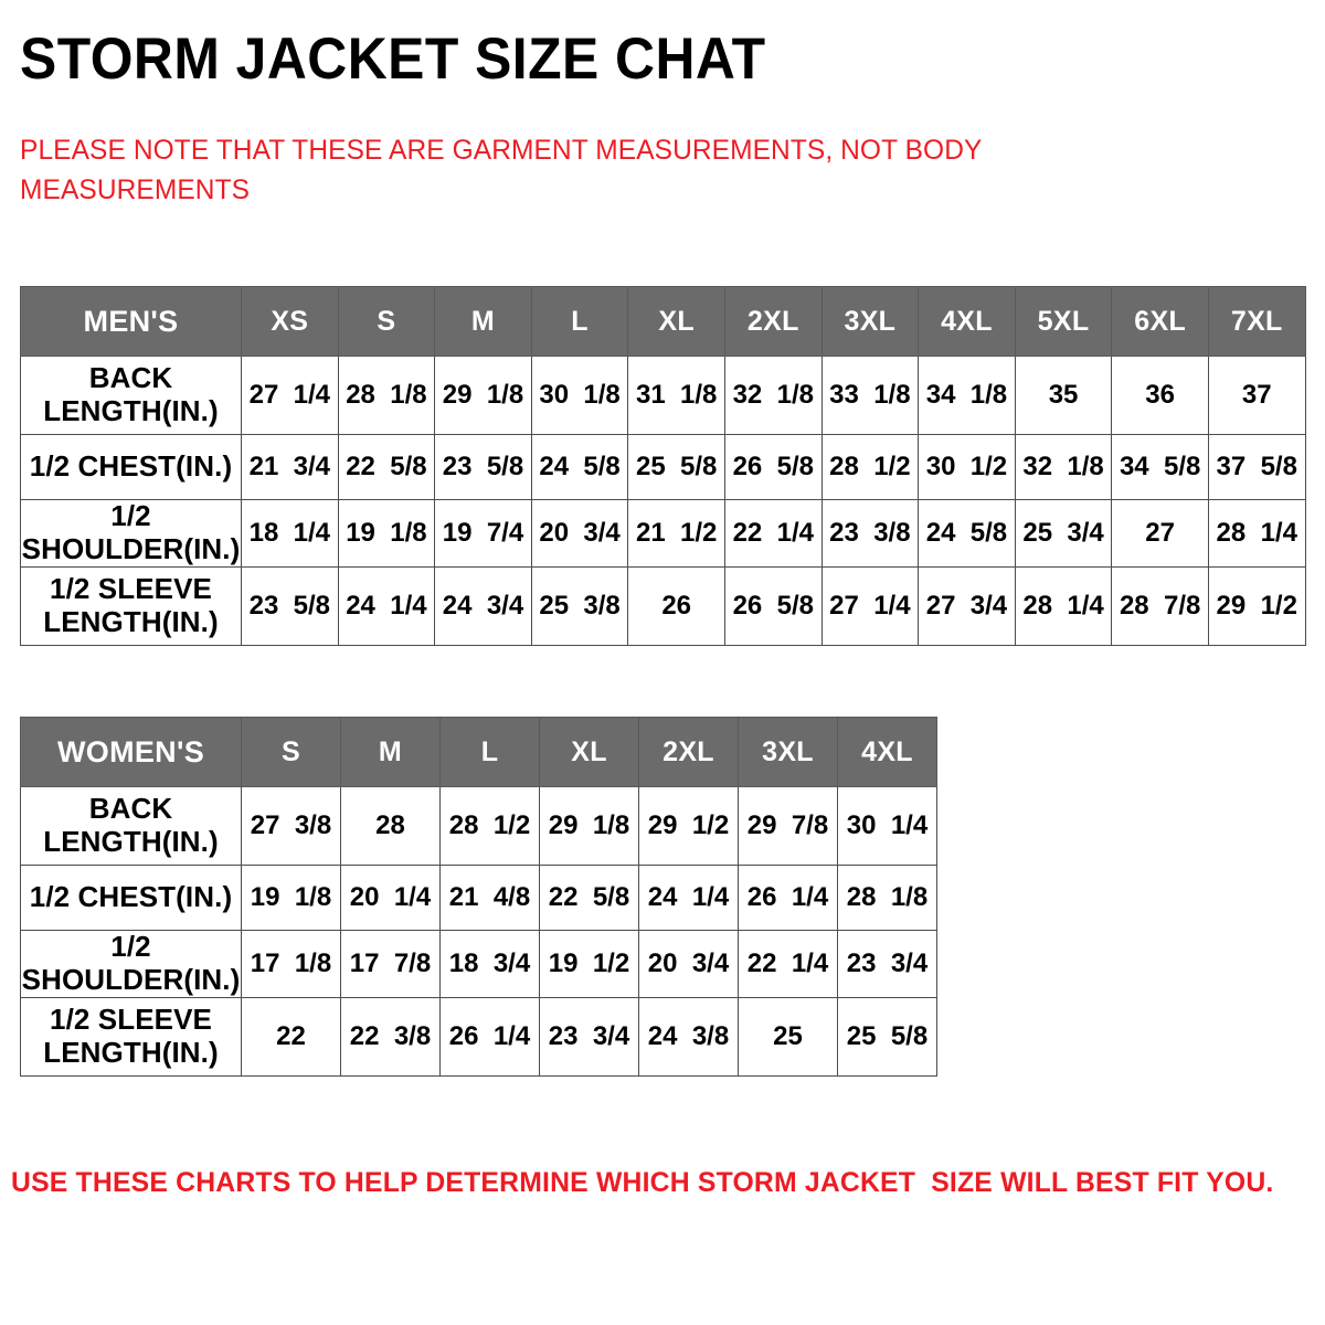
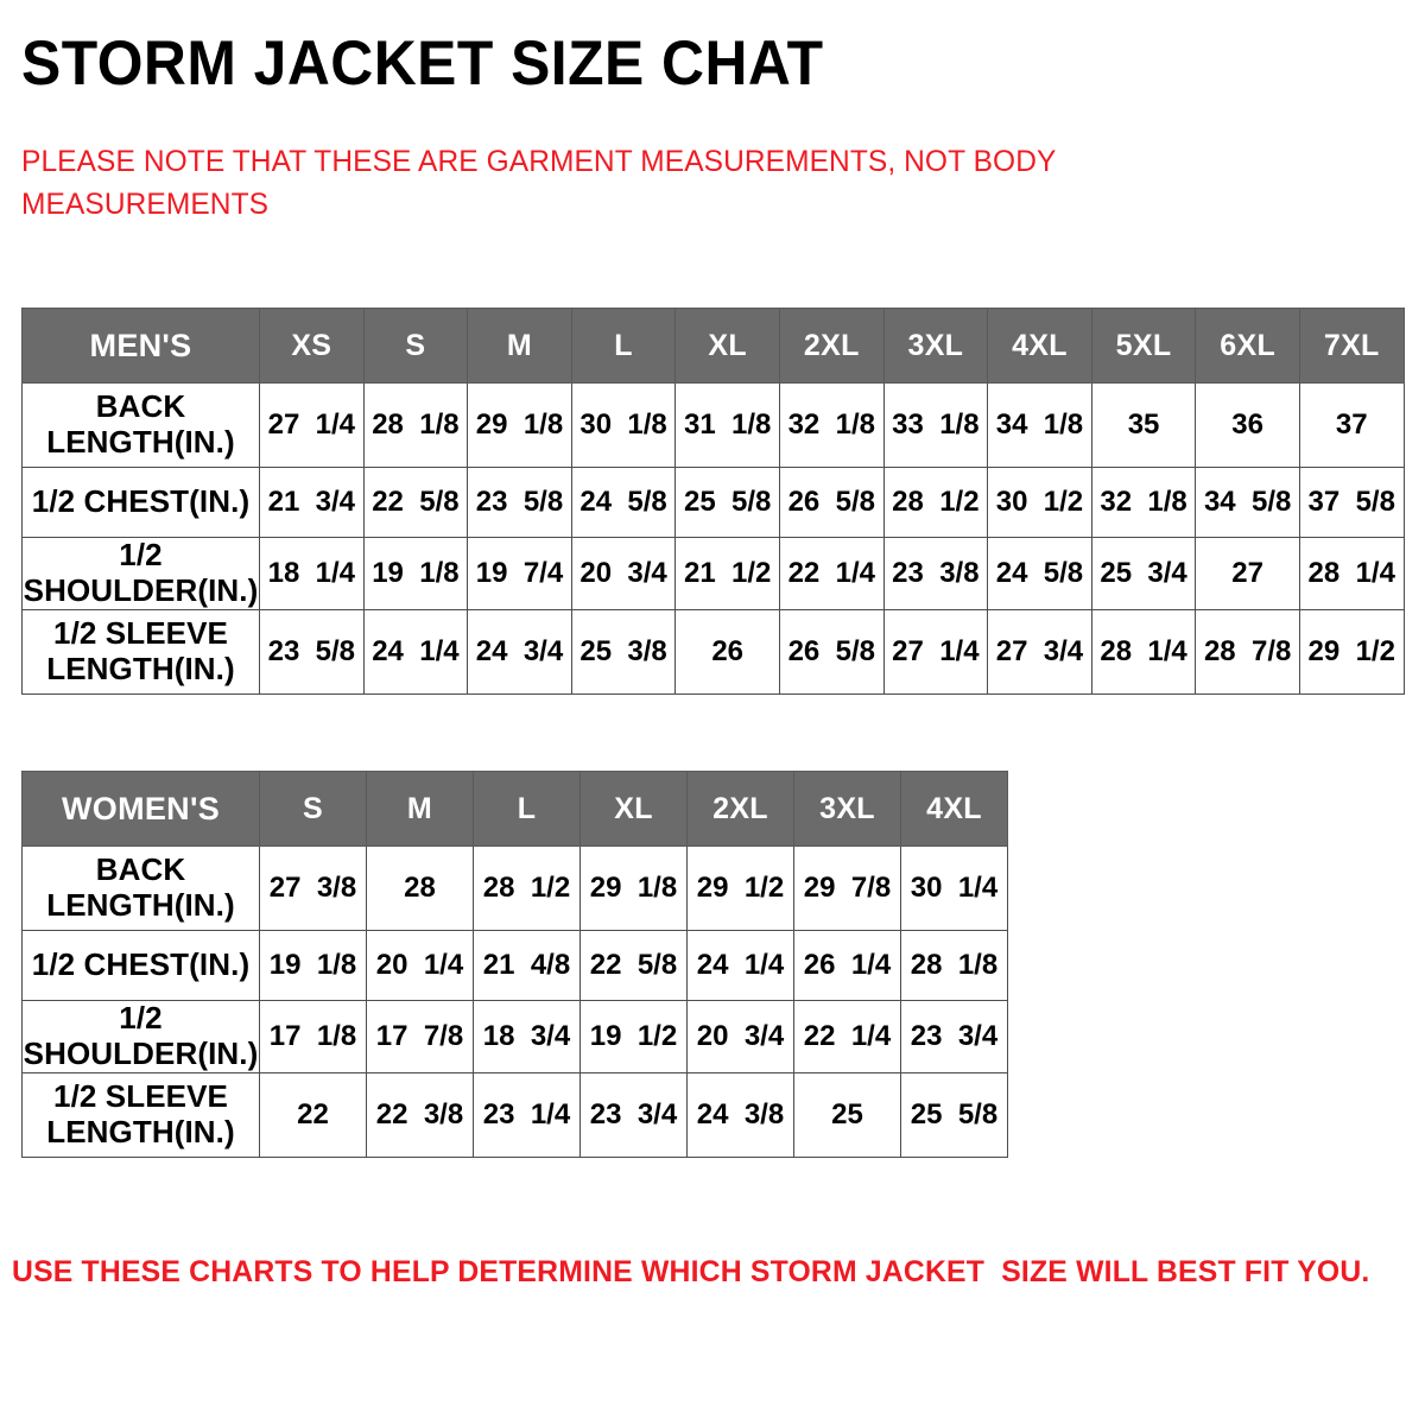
  STORM JACKET SIZE CHAT
  PLEASE NOTE THAT THESE ARE GARMENT MEASUREMENTS, NOT BODY MEASUREMENTS
  MEN'S	XS	S	M	L	XL	2XL	3XL	4XL	5XL	6XL	7XL
  BACK LENGTH(IN.)	27 1/4	28 1/8	29 1/8	30 1/8	31 1/8	32 1/8	33 1/8	34 1/8	35	36	37
  1/2 CHEST(IN.)	21 3/4	22 5/8	23 5/8	24 5/8	25 5/8	26 5/8	28 1/2	30 1/2	32 1/8	34 5/8	37 5/8
  1/2 SHOULDER(IN.)	18 1/4	19 1/8	19 7/4	20 3/4	21 1/2	22 1/4	23 3/8	24 5/8	25 3/4	27	28 1/4
  1/2 SLEEVE LENGTH(IN.)	23 5/8	24 1/4	24 3/4	25 3/8	26	26 5/8	27 1/4	27 3/4	28 1/4	28 7/8	29 1/2
  WOMEN'S	S	M	L	XL	2XL	3XL	4XL
  BACK LENGTH(IN.)	27 3/8	28	28 1/2	29 1/8	29 1/2	29 7/8	30 1/4
  1/2 CHEST(IN.)	19 1/8	20 1/4	21 4/8	22 5/8	24 1/4	26 1/4	28 1/8
  1/2 SHOULDER(IN.)	17 1/8	17 7/8	18 3/4	19 1/2	20 3/4	22 1/4	23 3/4
- 1/2 SLEEVE LENGTH(IN.)	22	22 3/8	26 1/4	23 3/4	24 3/8	25	25 5/8
+ 1/2 SLEEVE LENGTH(IN.)	22	22 3/8	23 1/4	23 3/4	24 3/8	25	25 5/8
  USE THESE CHARTS TO HELP DETERMINE WHICH STORM JACKET SIZE WILL BEST FIT YOU.
